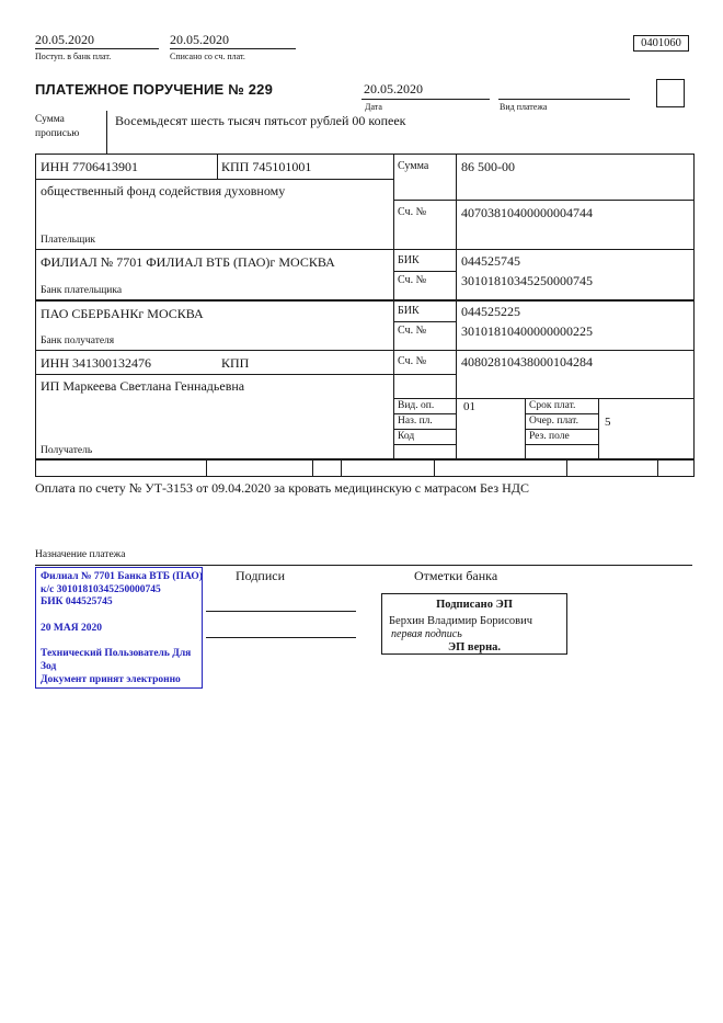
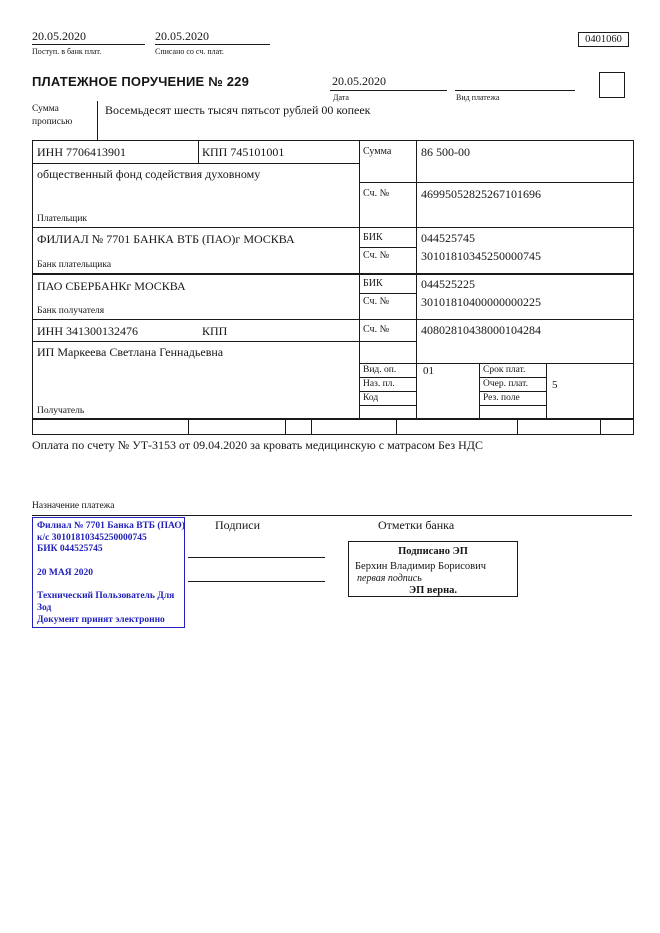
  20.05.2020
  Поступ. в банк плат.
  20.05.2020
  Списано со сч. плат.
  0401060
  ПЛАТЕЖНОЕ ПОРУЧЕНИЕ № 229
  20.05.2020
  Дата
  Вид платежа
  Сумма прописью
  Восемьдесят шесть тысяч пятьсот рублей 00 копеек
  ИНН 7706413901
  КПП 745101001
  общественный фонд содействия духовному
  Плательщик
- ФИЛИАЛ № 7701 ФИЛИАЛ ВТБ (ПАО)г МОСКВА
+ ФИЛИАЛ № 7701 БАНКА ВТБ (ПАО)г МОСКВА
  Банк плательщика
  ПАО СБЕРБАНКг МОСКВА
  Банк получателя
  ИНН 341300132476
  КПП
  ИП Маркеева Светлана Геннадьевна
  Получатель
  Сумма
  86 500-00
  Сч. №
- 40703810400000004744
+ 46995052825267101696
  БИК
  044525745
  Сч. №
  30101810345250000745
  БИК
  044525225
  Сч. №
  30101810400000000225
  Сч. №
  40802810438000104284
  Вид. оп.
  01
  Срок плат.
  Наз. пл.
  Очер. плат.
  5
  Код
  Рез. поле
  Оплата по счету № УТ-3153 от 09.04.2020 за кровать медицинскую с матрасом Без НДС
  Назначение платежа
  Филиал № 7701 Банка ВТБ (ПАО)
  к/с 30101810345250000745
  БИК 044525745
  20 МАЯ 2020
  Технический Пользователь Для
  Зод
  Документ принят электронно
  Подписи
  Отметки банка
  Подписано ЭП
  Берхин Владимир Борисович
  первая подпись
  ЭП верна.
